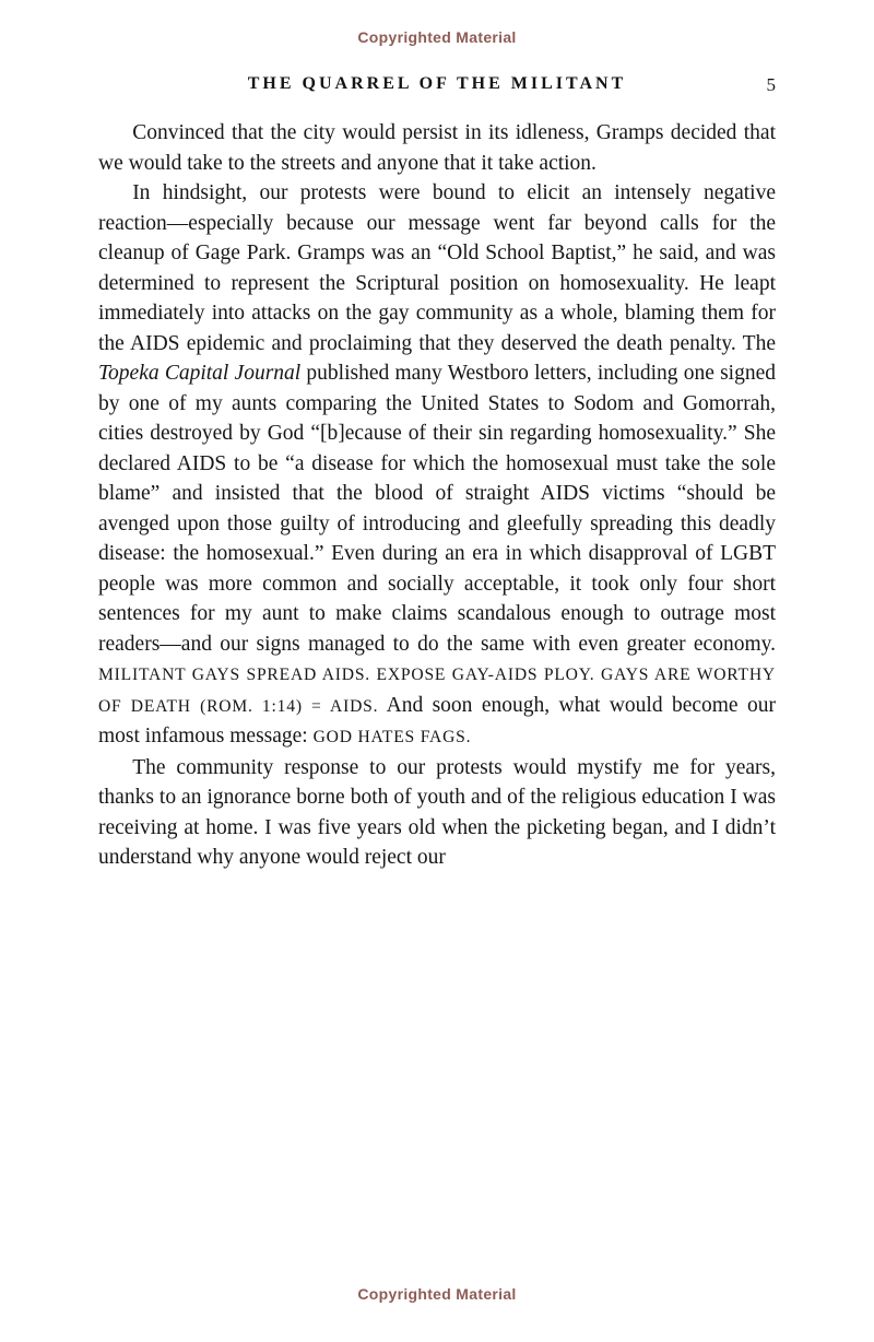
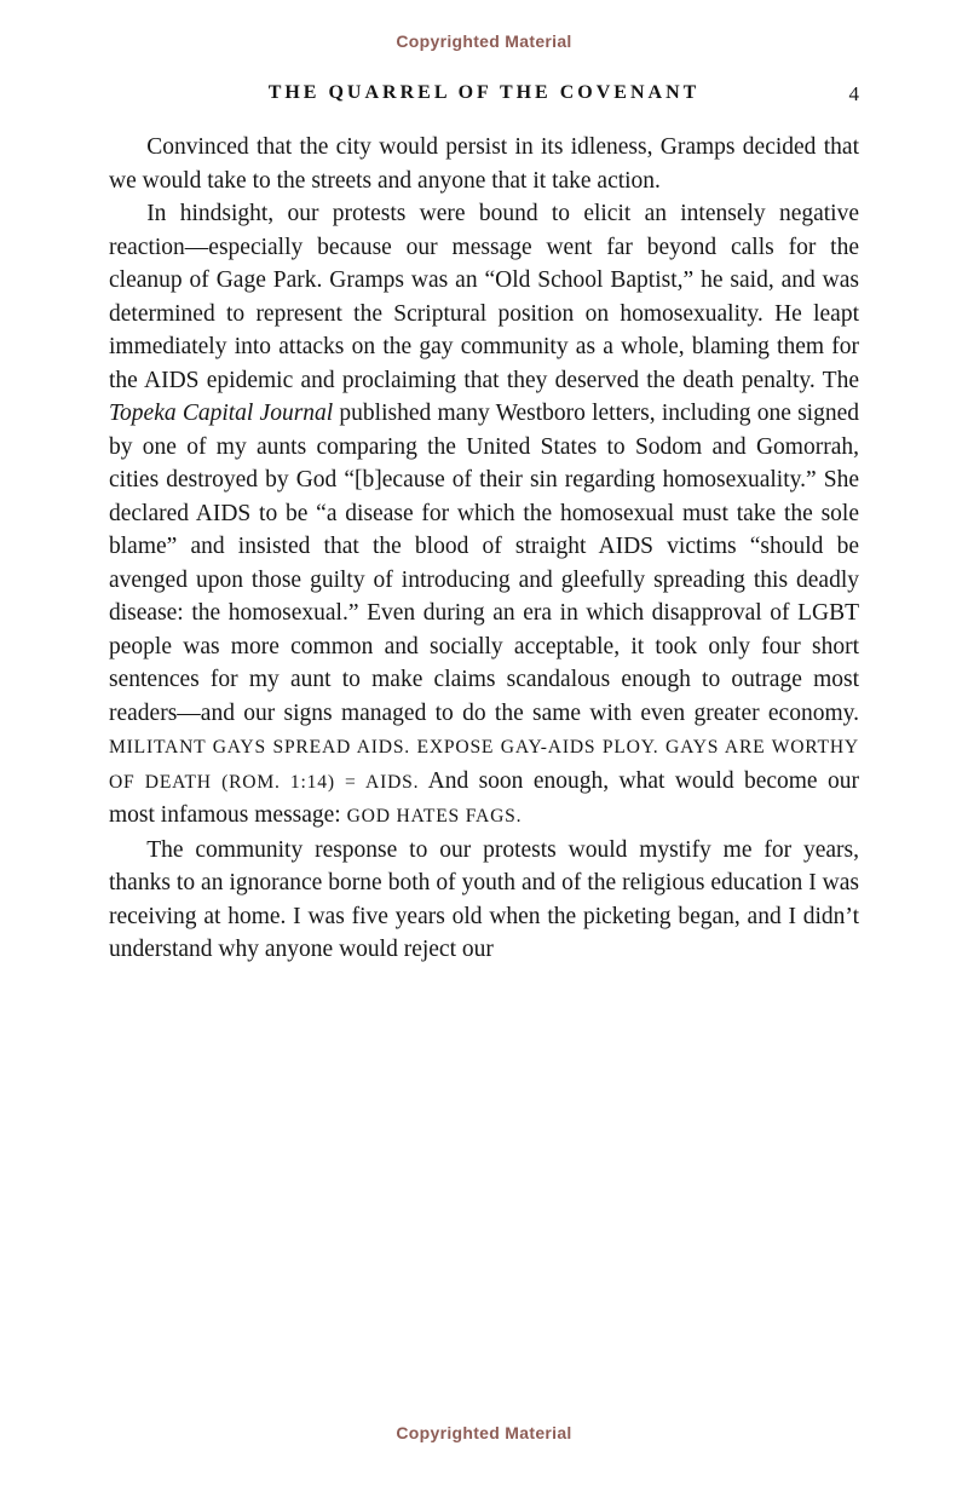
  Copyrighted Material
- THE QUARREL OF THE MILITANT
+ THE QUARREL OF THE COVENANT
- 5
+ 4
  Convinced that the city would persist in its idleness, Gramps decided that we would take to the streets and anyone that it take action.
  In hindsight, our protests were bound to elicit an intensely negative reaction—especially because our message went far beyond calls for the cleanup of Gage Park. Gramps was an “Old School Baptist,” he said, and was determined to represent the Scriptural position on homosexuality. He leapt immediately into attacks on the gay community as a whole, blaming them for the AIDS epidemic and proclaiming that they deserved the death penalty. The Topeka Capital Journal published many Westboro letters, including one signed by one of my aunts comparing the United States to Sodom and Gomorrah, cities destroyed by God “[b]ecause of their sin regarding homosexuality.” She declared AIDS to be “a disease for which the homosexual must take the sole blame” and insisted that the blood of straight AIDS victims “should be avenged upon those guilty of introducing and gleefully spreading this deadly disease: the homosexual.” Even during an era in which disapproval of LGBT people was more common and socially acceptable, it took only four short sentences for my aunt to make claims scandalous enough to outrage most readers—and our signs managed to do the same with even greater economy. MILITANT GAYS SPREAD AIDS. EXPOSE GAY-AIDS PLOY. GAYS ARE WORTHY OF DEATH (ROM. 1:14) = AIDS. And soon enough, what would become our most infamous message: GOD HATES FAGS.
  The community response to our protests would mystify me for years, thanks to an ignorance borne both of youth and of the religious education I was receiving at home. I was five years old when the picketing began, and I didn’t understand why anyone would reject our
  Copyrighted Material
